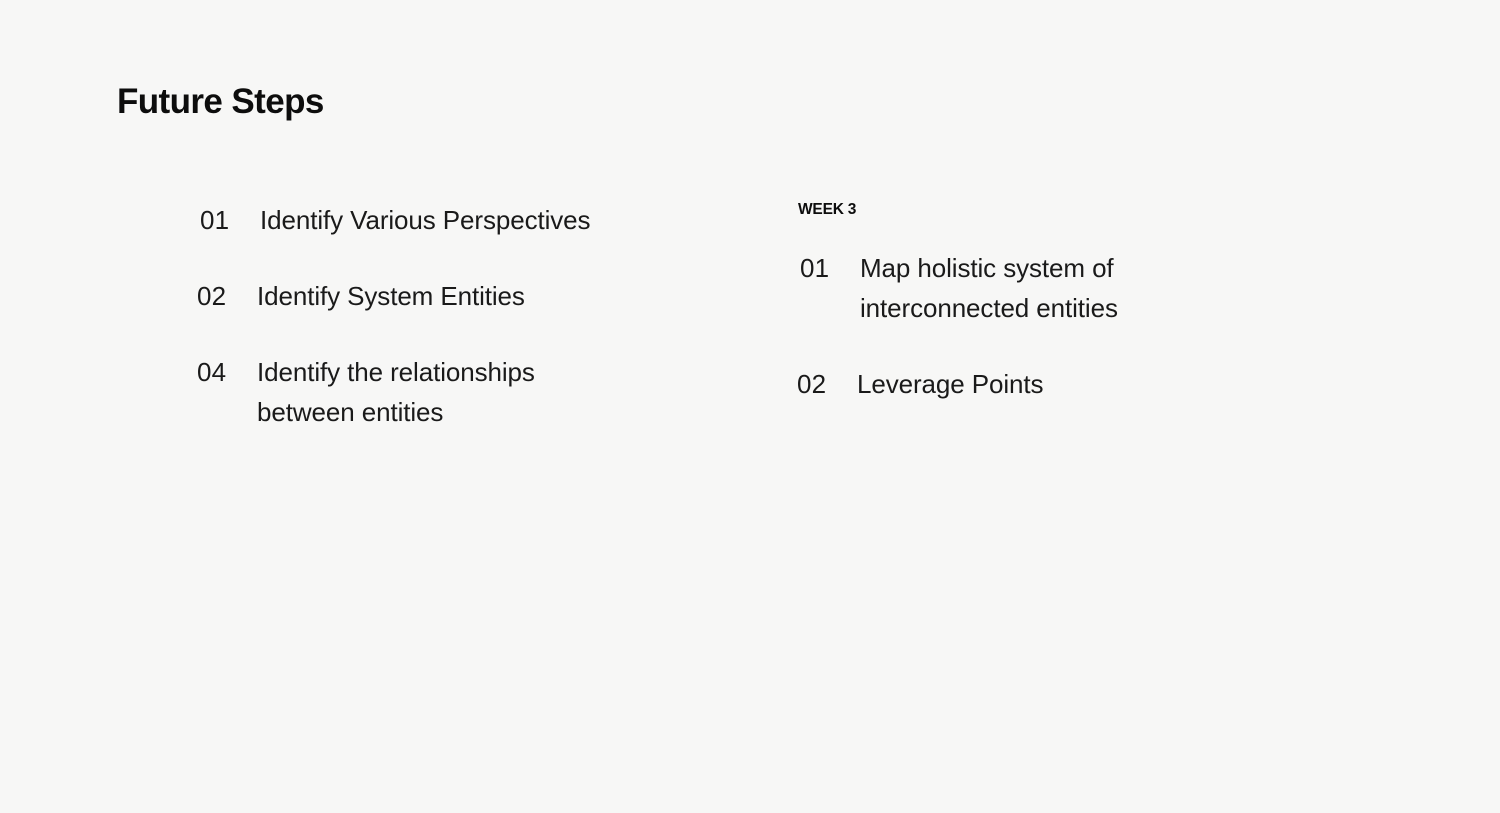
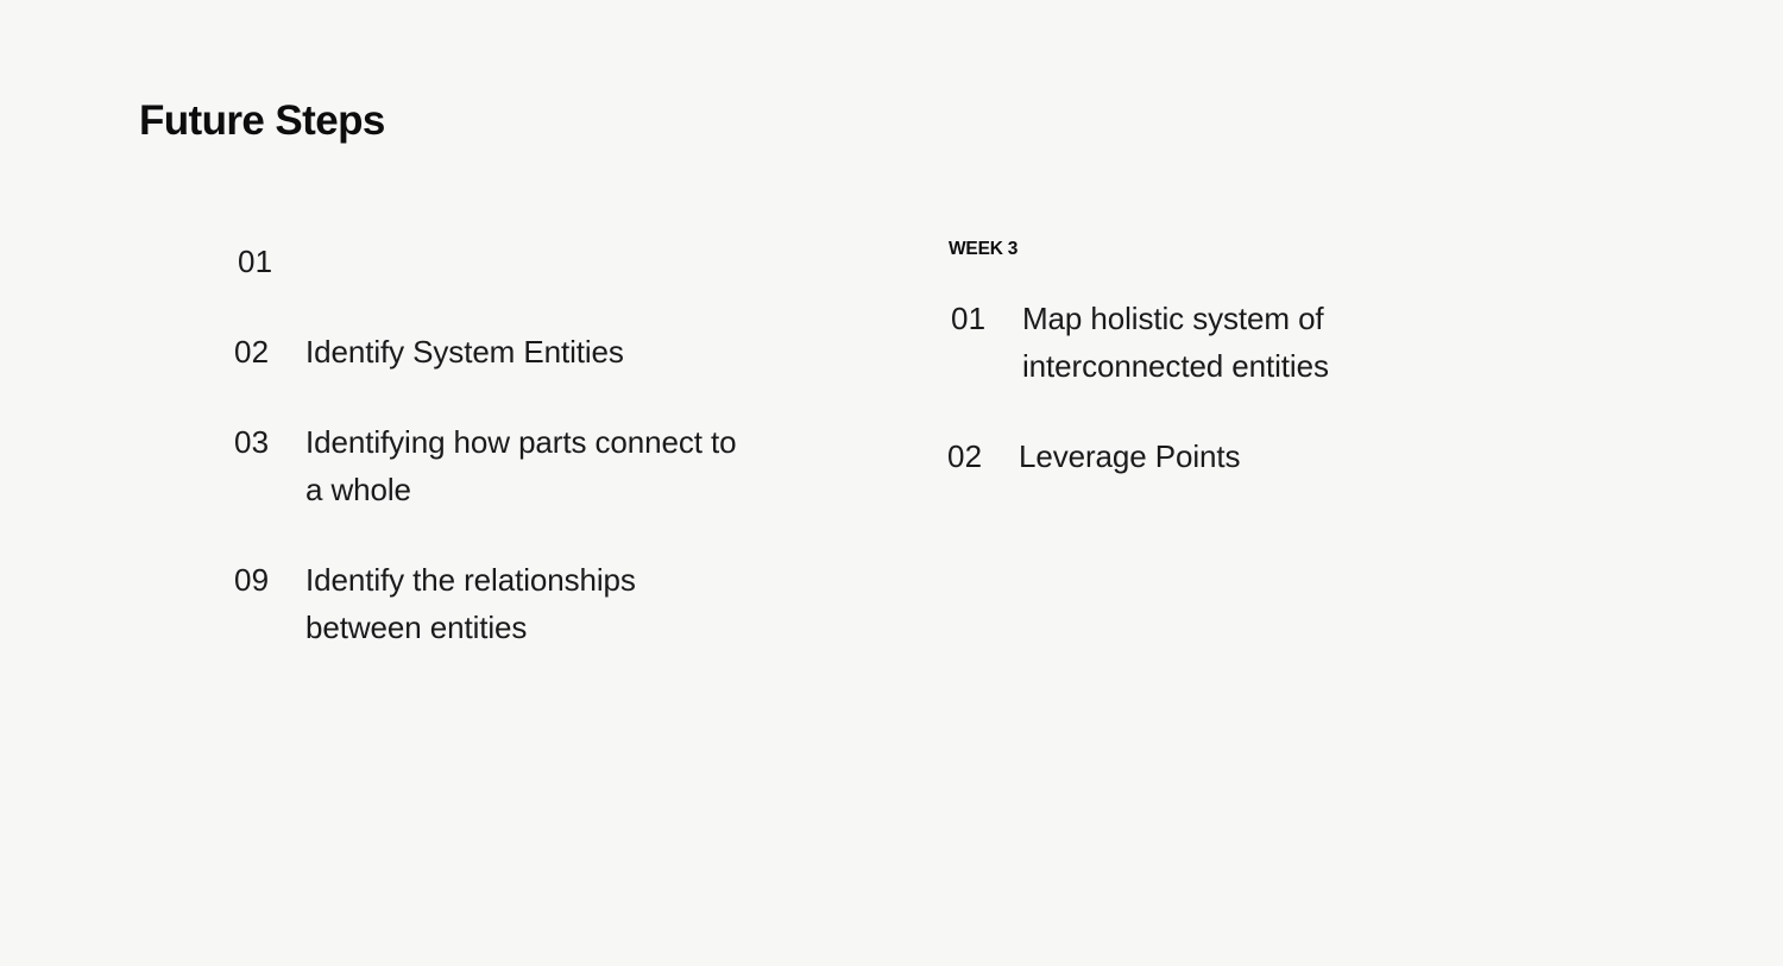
  Future Steps
  01
- Identify Various Perspectives
  02
  Identify System Entities
+ 03
+ Identifying how parts connect to a whole
- 04
+ 09
  Identify the relationships between entities
  WEEK 3
  01
  Map holistic system of interconnected entities
  02
  Leverage Points
